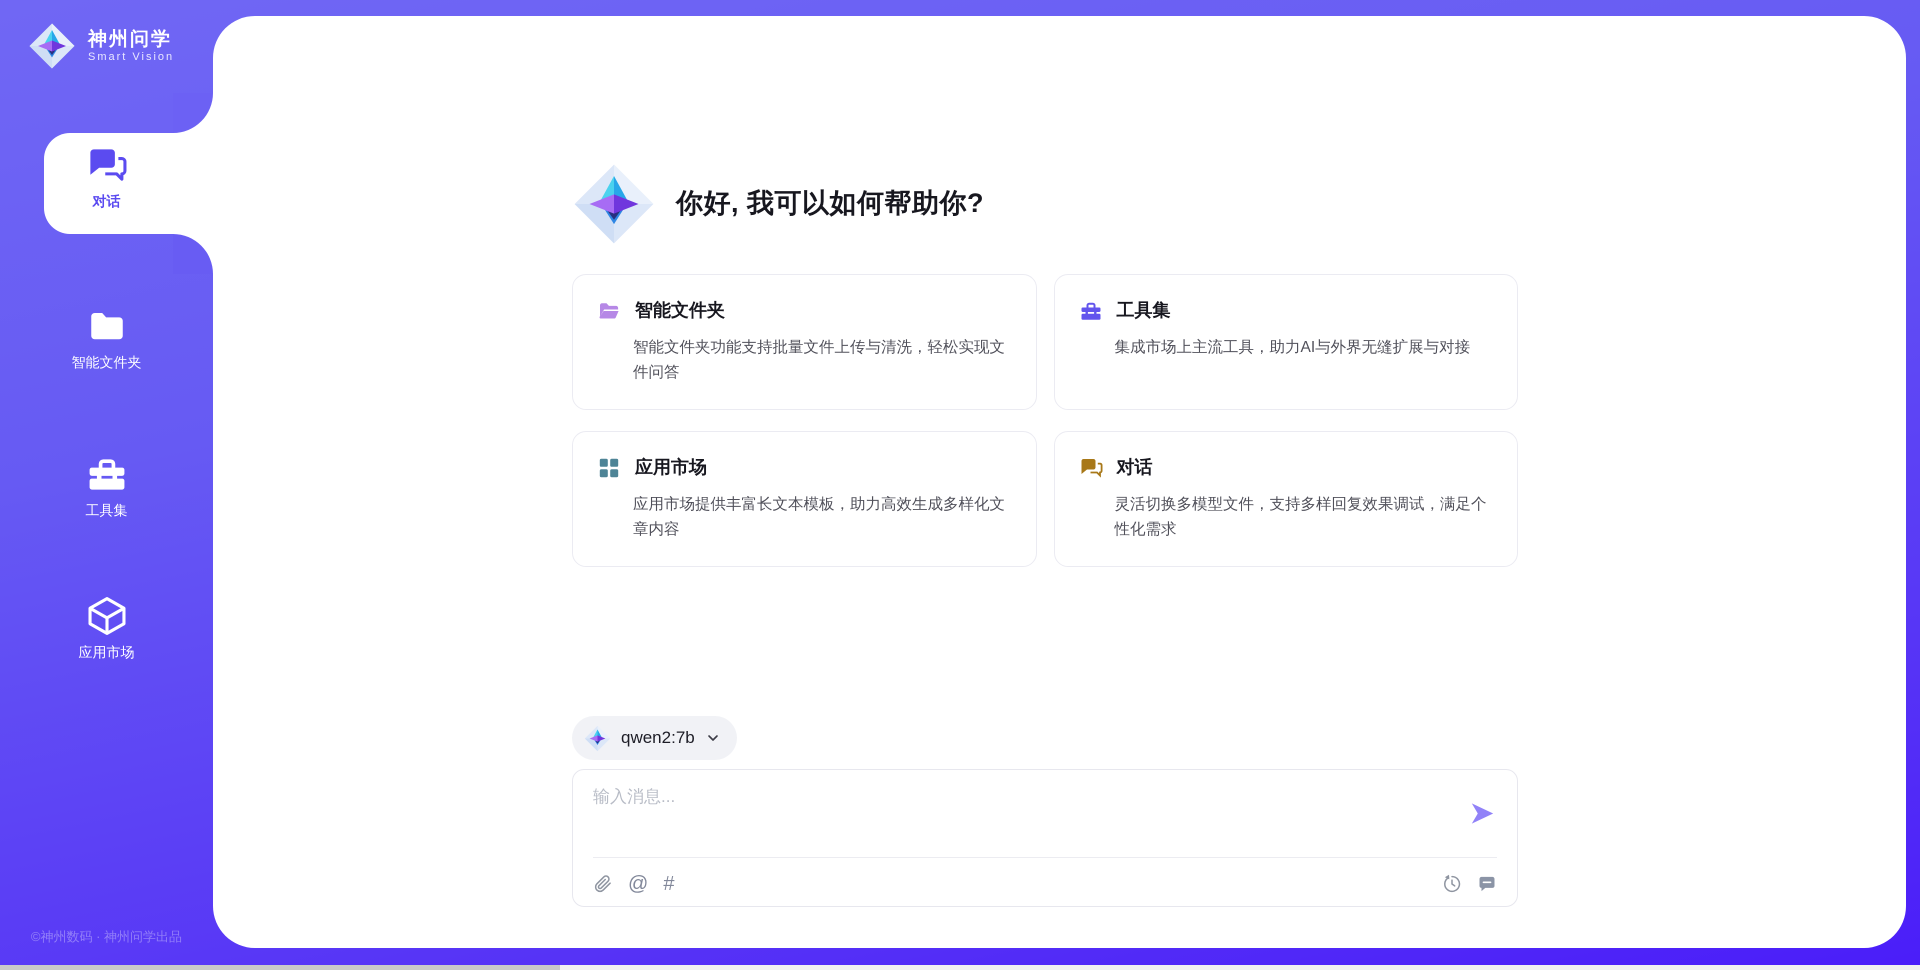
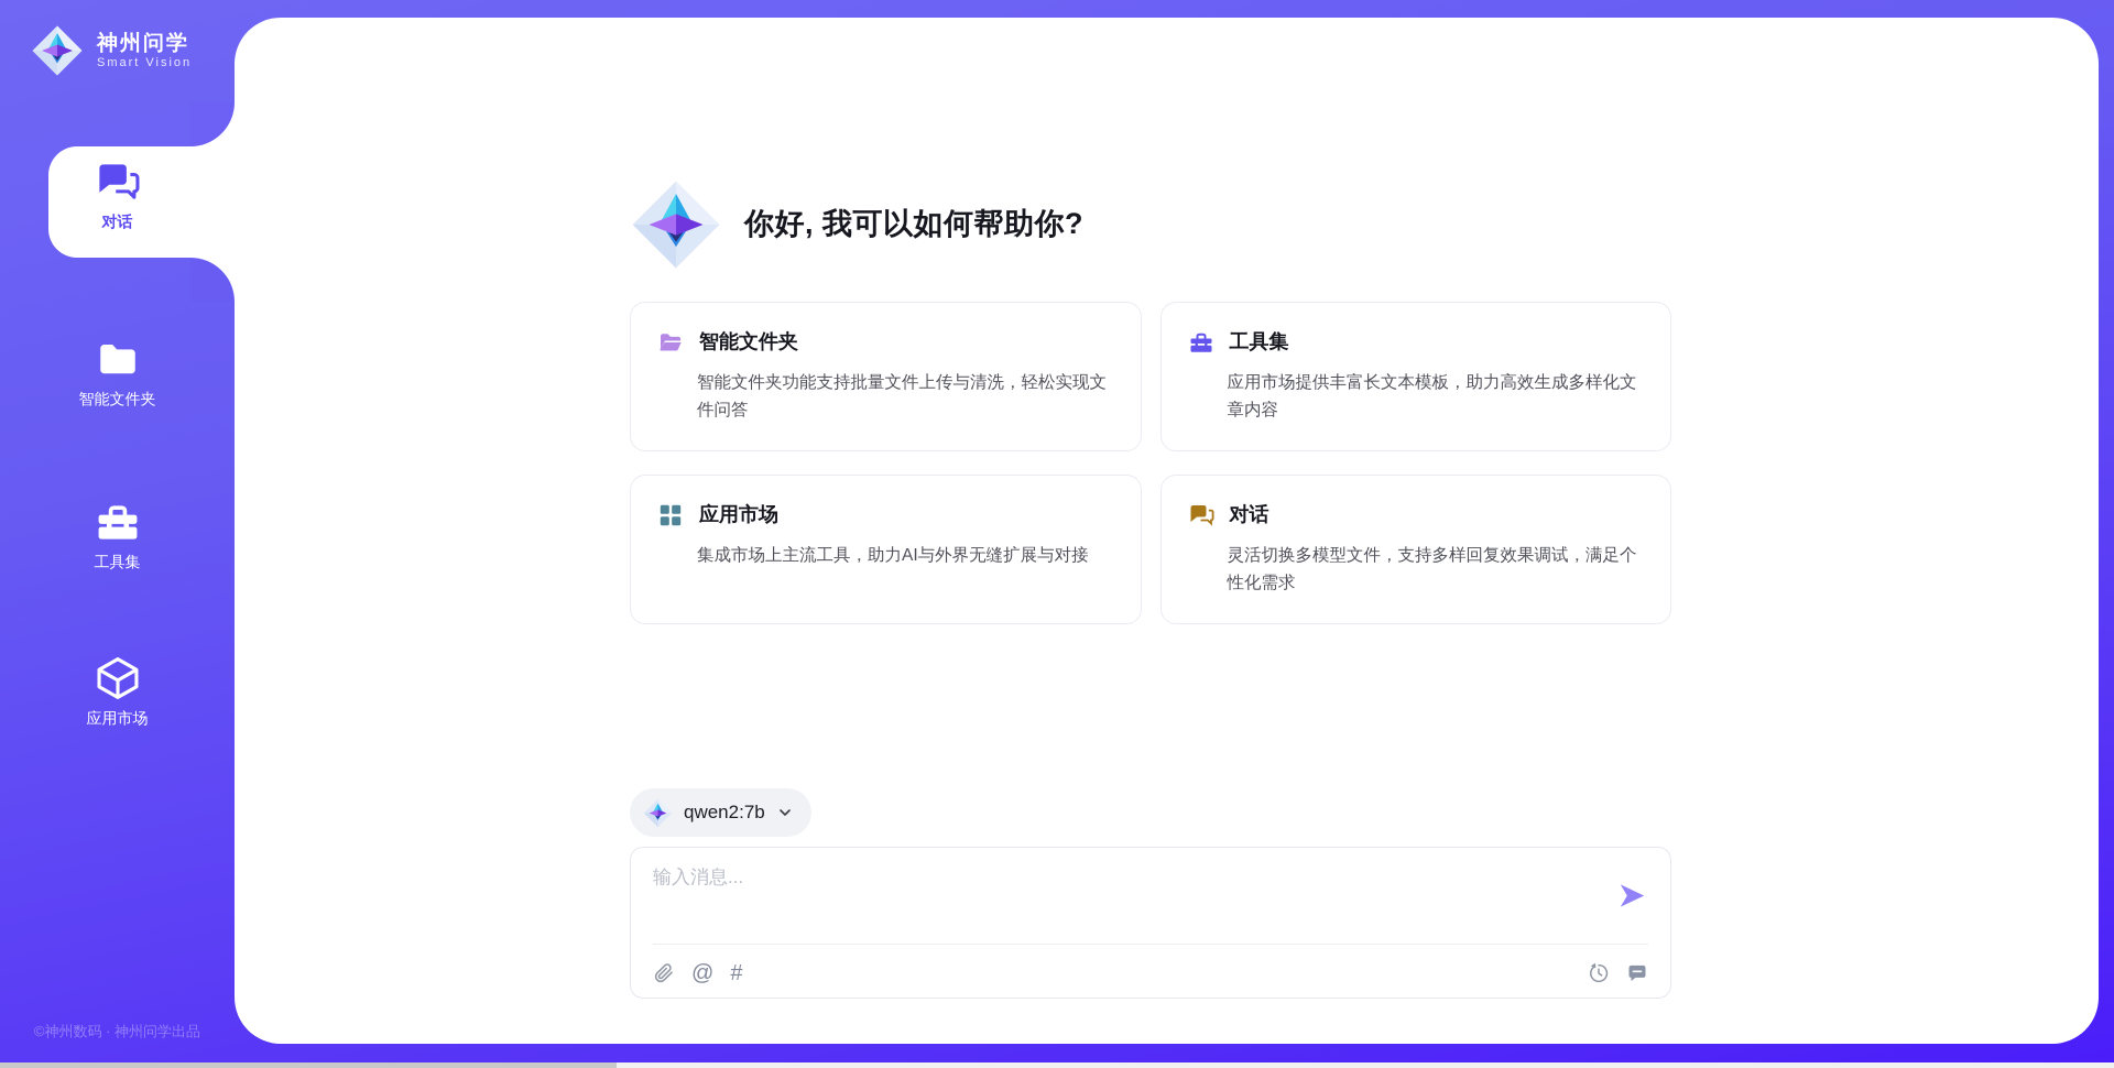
  神州问学
  Smart Vision
  对话
  智能文件夹
  工具集
  应用市场
  ©神州数码 · 神州问学出品
  你好, 我可以如何帮助你?
  智能文件夹
  智能文件夹功能支持批量文件上传与清洗，轻松实现文件问答
  工具集
- 集成市场上主流工具，助力AI与外界无缝扩展与对接
+ 应用市场提供丰富长文本模板，助力高效生成多样化文章内容
  应用市场
- 应用市场提供丰富长文本模板，助力高效生成多样化文章内容
+ 集成市场上主流工具，助力AI与外界无缝扩展与对接
  对话
  灵活切换多模型文件，支持多样回复效果调试，满足个性化需求
  qwen2:7b
  输入消息...
  @
  #
